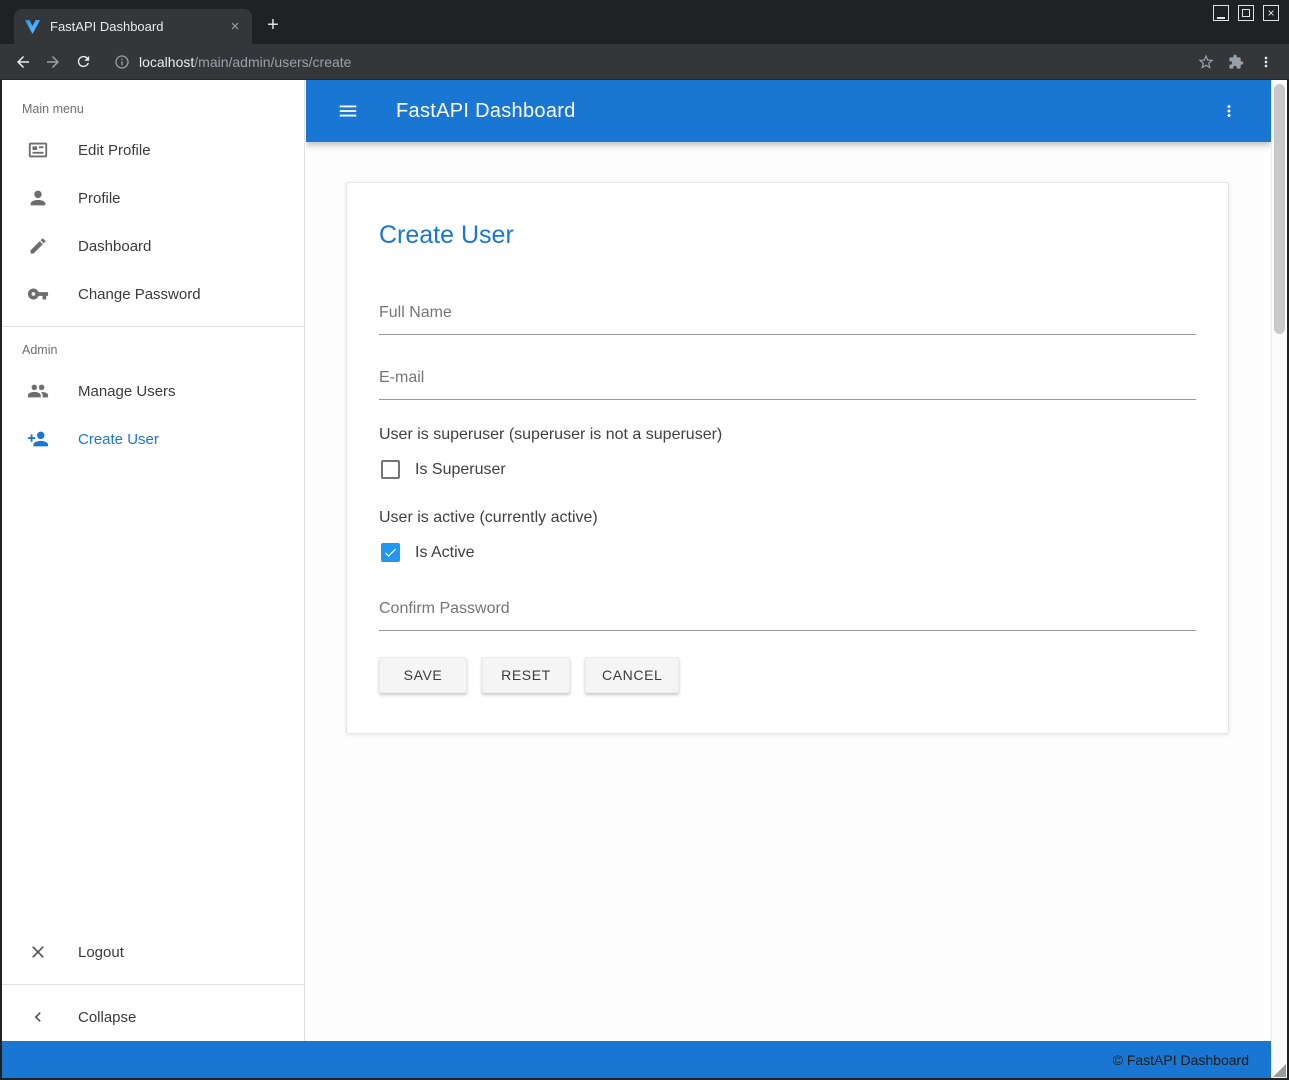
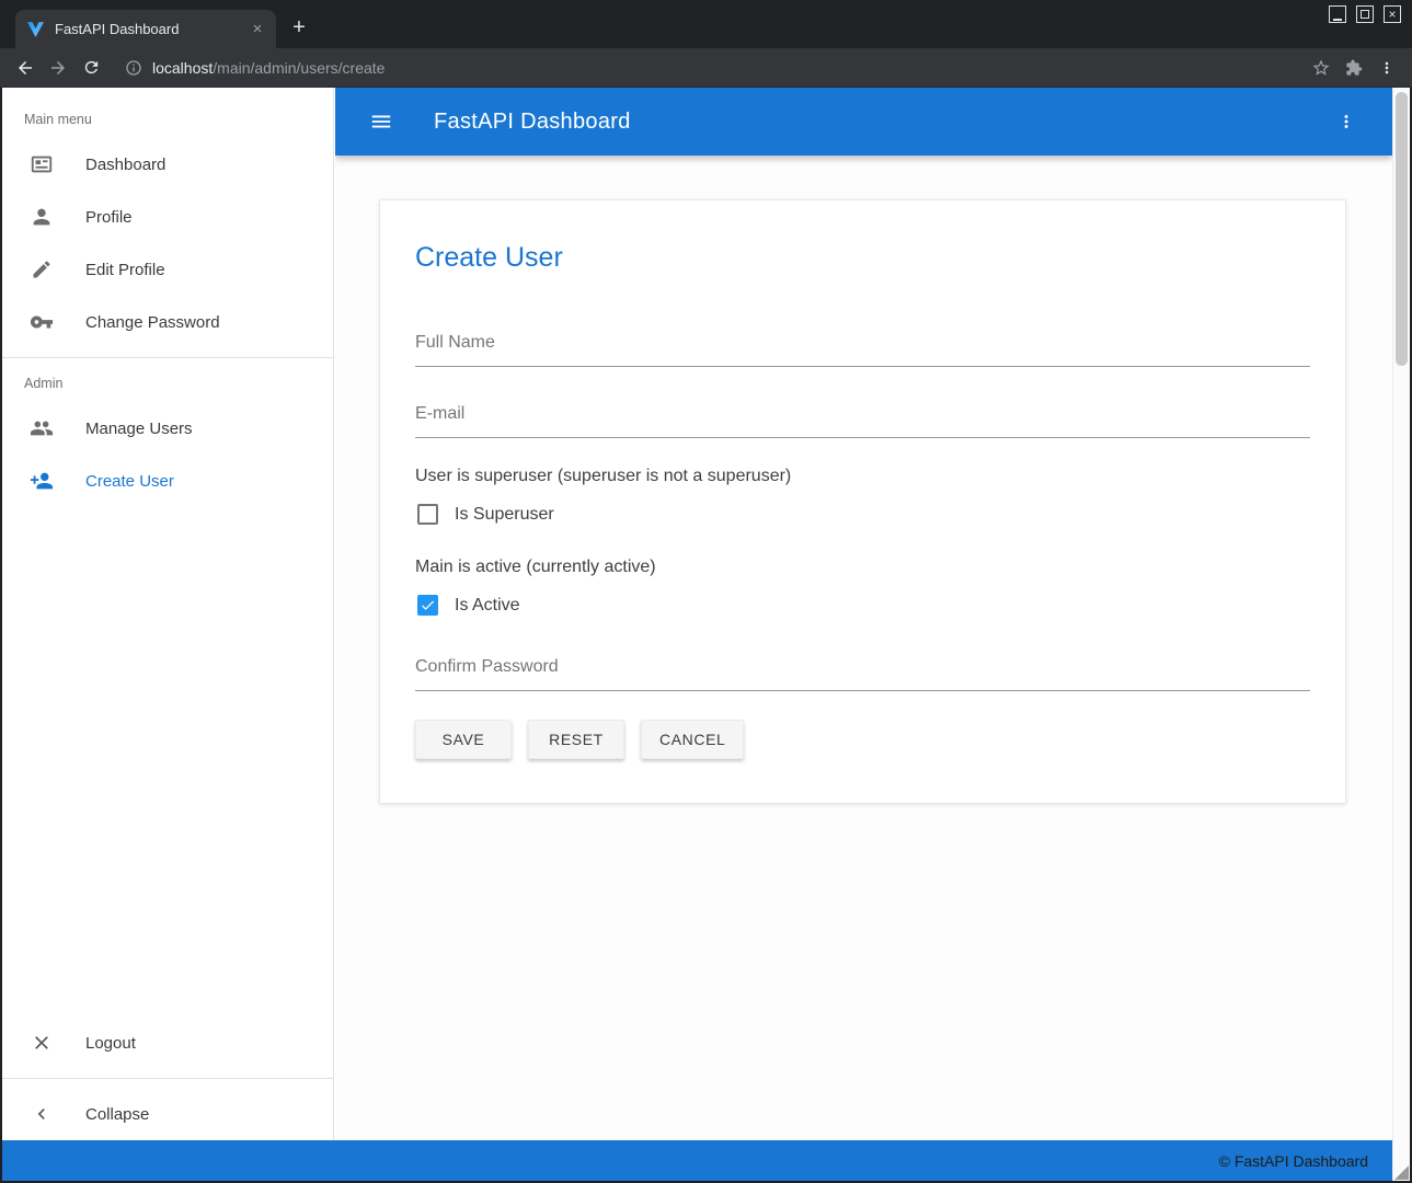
  FastAPI Dashboard
  ×
  +
  ×
  localhost/main/admin/users/create
  Main menu
- Edit Profile
+ Dashboard
  Profile
- Dashboard
+ Edit Profile
  Change Password
  Admin
  Manage Users
  Create User
  Logout
  Collapse
  FastAPI Dashboard
  Create User
  Full Name
  E-mail
  User is superuser (superuser is not a superuser)
  Is Superuser
- User is active (currently active)
+ Main is active (currently active)
  Is Active
  Confirm Password
  SAVE
  RESET
  CANCEL
  © FastAPI Dashboard
